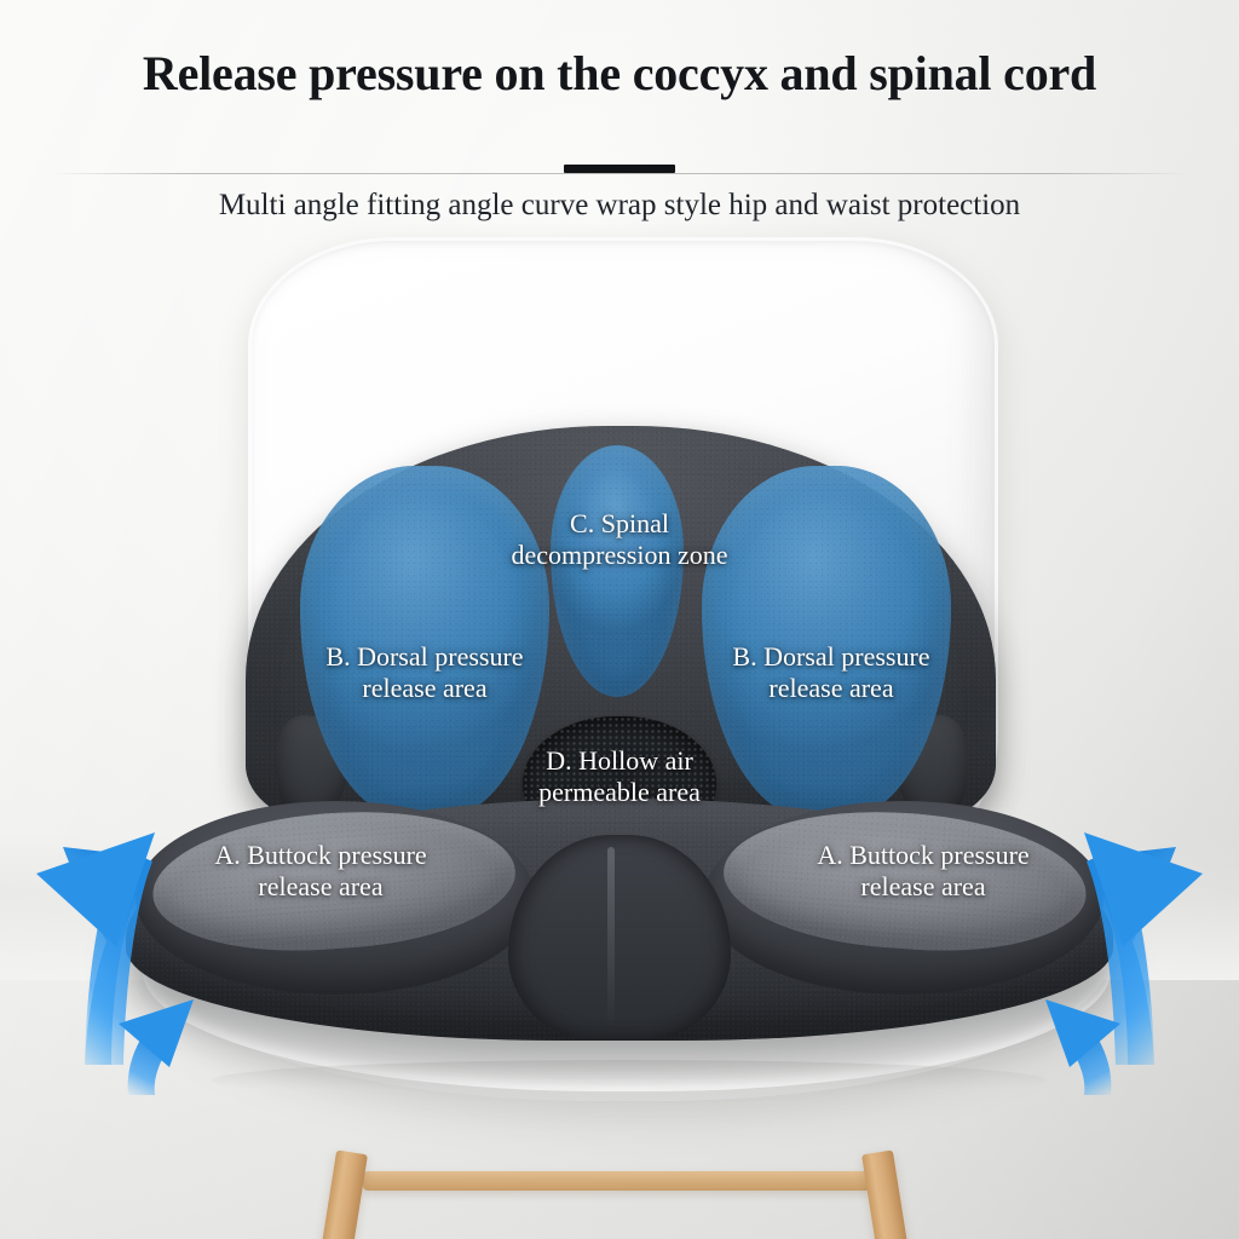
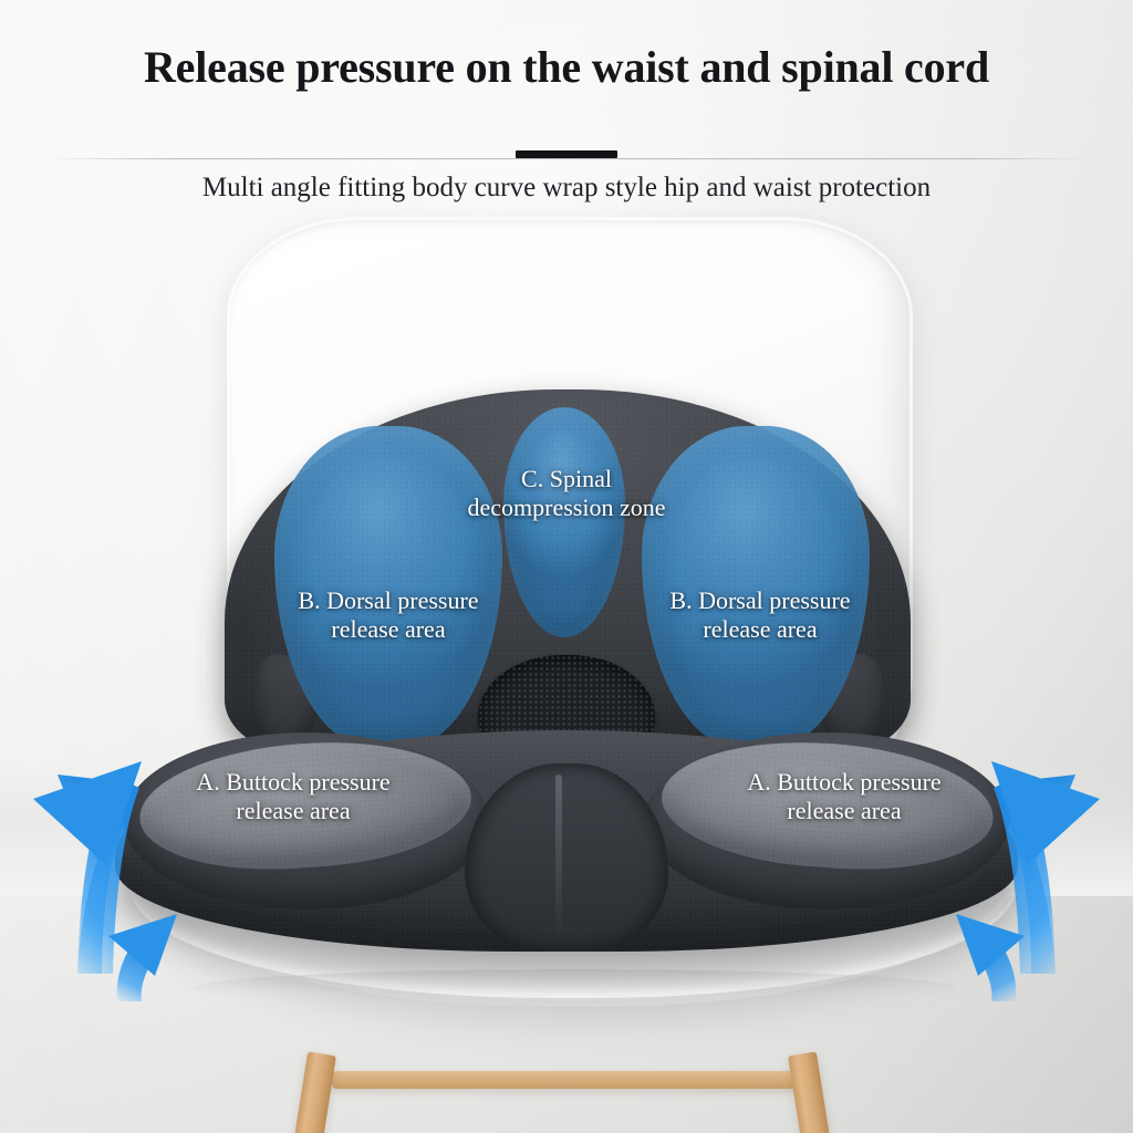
- Release pressure on the coccyx and spinal cord
+ Release pressure on the waist and spinal cord
- Multi angle fitting angle curve wrap style hip and waist protection
+ Multi angle fitting body curve wrap style hip and waist protection
  C. Spinal
  decompression zone
  B. Dorsal pressure
  release area
  B. Dorsal pressure
  release area
- D. Hollow air
- permeable area
  A. Buttock pressure
  release area
  A. Buttock pressure
  release area
